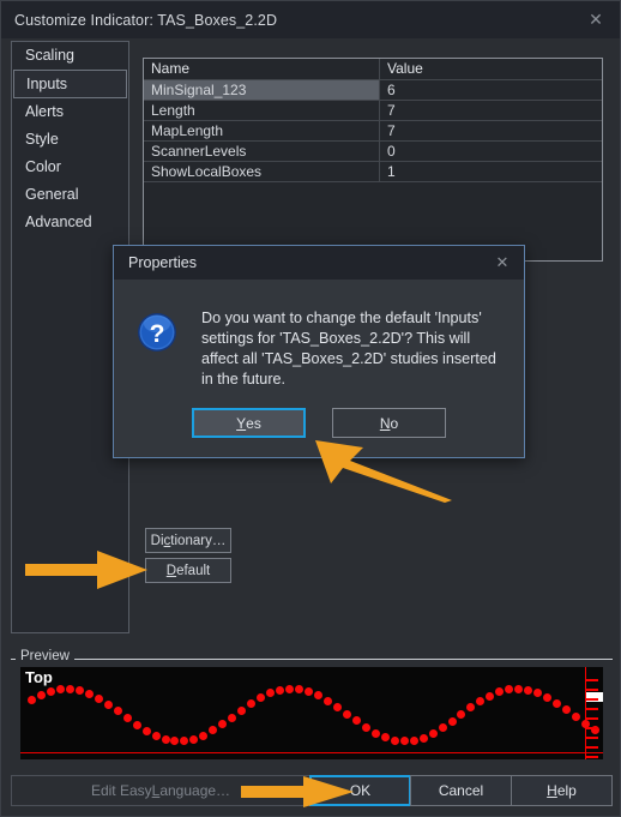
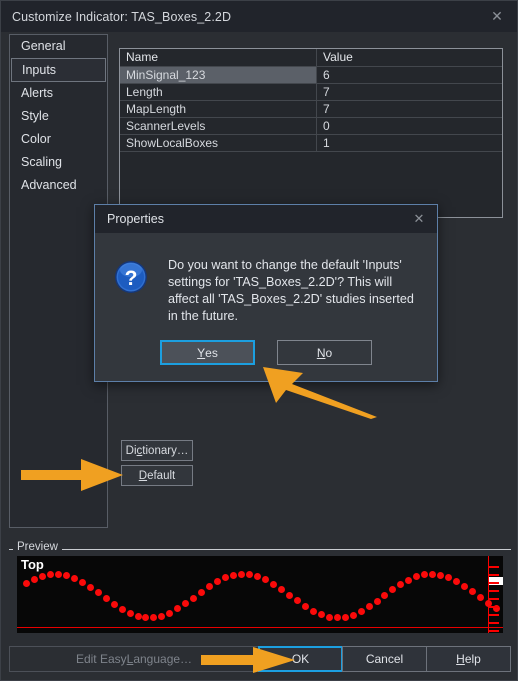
  Customize Indicator: TAS_Boxes_2.2D
  ✕
- Scaling
+ General
  Inputs
  Alerts
  Style
  Color
- General
+ Scaling
  Advanced
  Name
  Value
  MinSignal_123
  6
  Length
  7
  MapLength
  7
  ScannerLevels
  0
  ShowLocalBoxes
  1
  Di
  c
  tionary…
  D
  efault
  Properties
  ✕
  ?
  Do you want to change the default 'Inputs' settings for 'TAS_Boxes_2.2D'? This will affect all 'TAS_Boxes_2.2D' studies inserted in the future.
  Y
  es
  N
  o
  Preview
  Top
  Edit Easy
  L
  anguage…
  OK
  Cancel
  H
  elp
